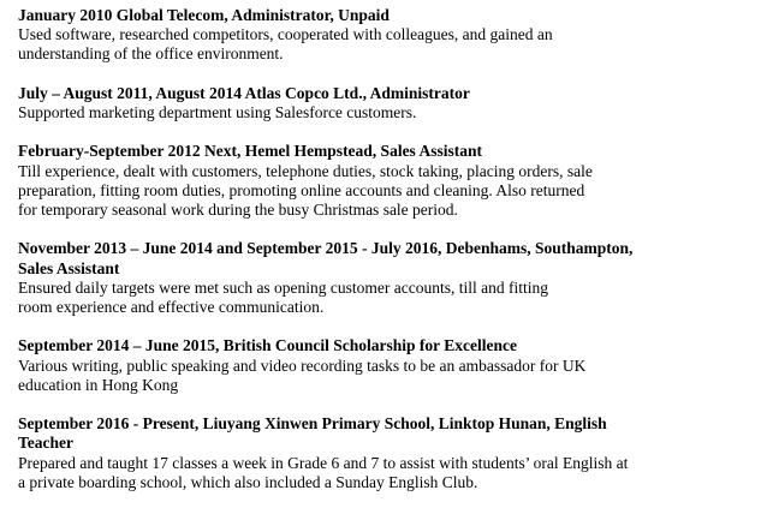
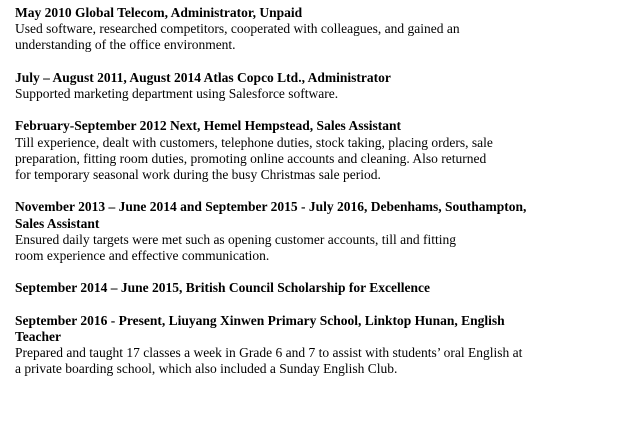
- January 2010 Global Telecom, Administrator, Unpaid
+ May 2010 Global Telecom, Administrator, Unpaid
  Used software, researched competitors, cooperated with colleagues, and gained an
  understanding of the office environment.
  July – August 2011, August 2014 Atlas Copco Ltd., Administrator
- Supported marketing department using Salesforce customers.
+ Supported marketing department using Salesforce software.
  February-September 2012 Next, Hemel Hempstead, Sales Assistant
  Till experience, dealt with customers, telephone duties, stock taking, placing orders, sale
  preparation, fitting room duties, promoting online accounts and cleaning. Also returned
  for temporary seasonal work during the busy Christmas sale period.
  November 2013 – June 2014 and September 2015 - July 2016, Debenhams, Southampton,
  Sales Assistant
  Ensured daily targets were met such as opening customer accounts, till and fitting
  room experience and effective communication.
  September 2014 – June 2015, British Council Scholarship for Excellence
- Various writing, public speaking and video recording tasks to be an ambassador for UK
- education in Hong Kong
  September 2016 - Present, Liuyang Xinwen Primary School, Linktop Hunan, English
  Teacher
  Prepared and taught 17 classes a week in Grade 6 and 7 to assist with students’ oral English at
  a private boarding school, which also included a Sunday English Club.
